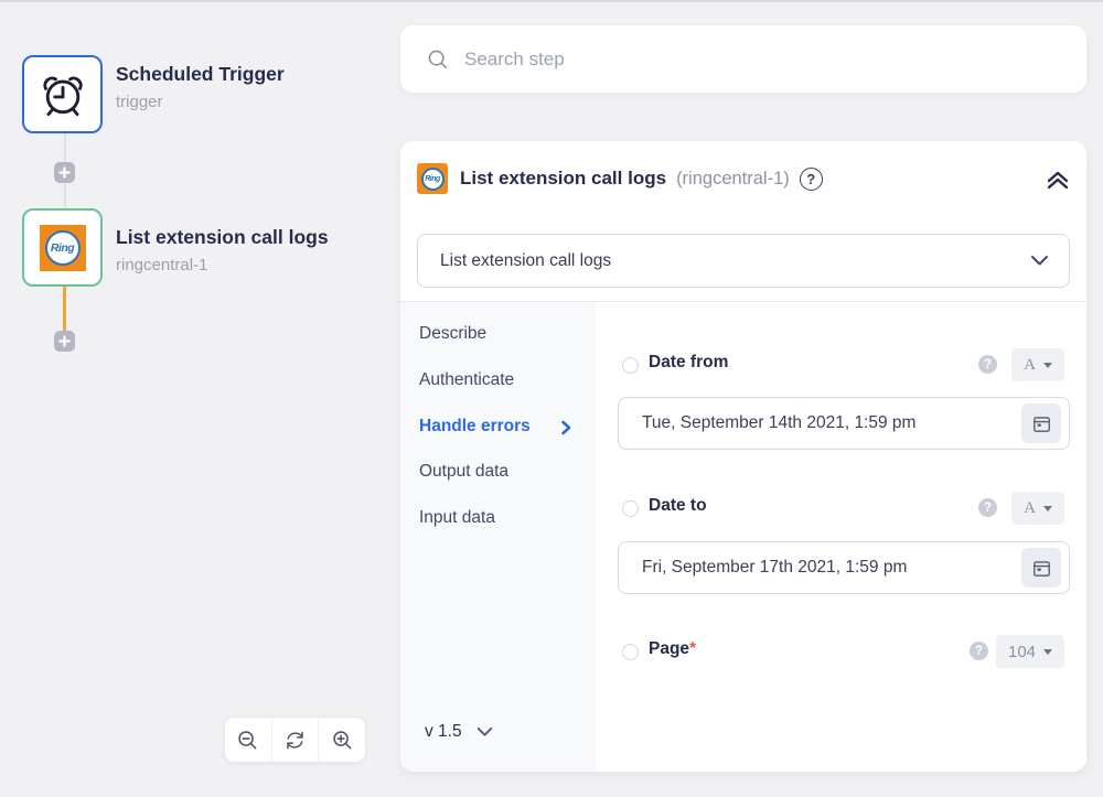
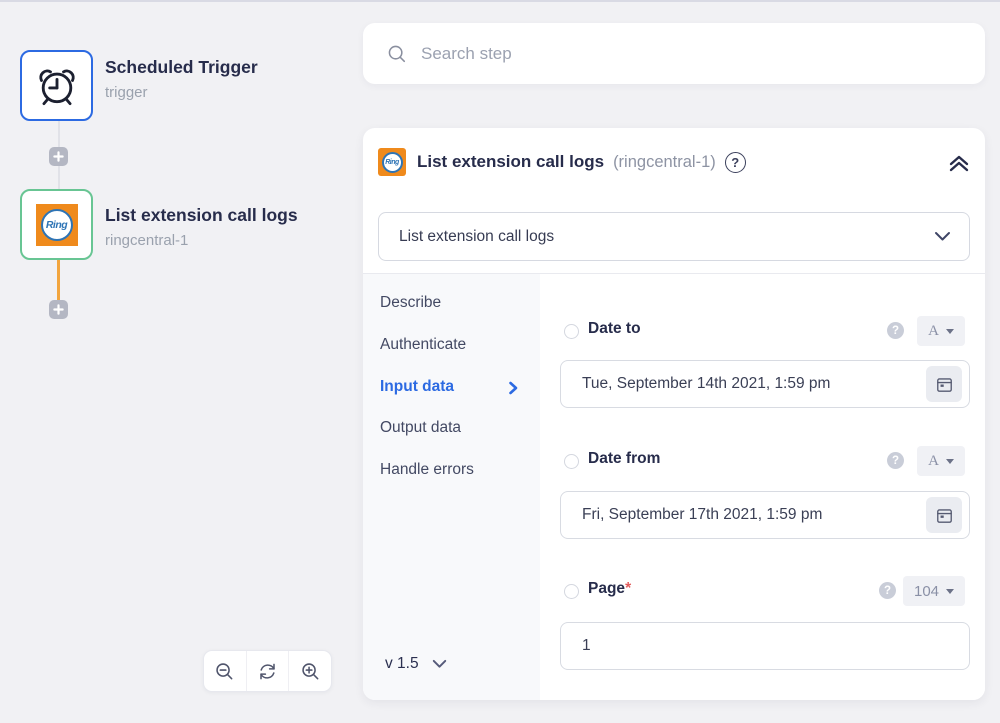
  Scheduled Trigger
  trigger
  Ring
  List extension call logs
  ringcentral-1
  Search step
  List extension call logs
  (ringcentral-1)
  ?
  List extension call logs
  Describe
  Authenticate
- Handle errors
+ Input data
  Output data
- Input data
+ Handle errors
  v 1.5
- Date from
+ Date to
  ?
  A
  Tue, September 14th 2021, 1:59 pm
- Date to
+ Date from
  ?
  A
  Fri, September 17th 2021, 1:59 pm
  Page*
  ?
  104
+ 1
